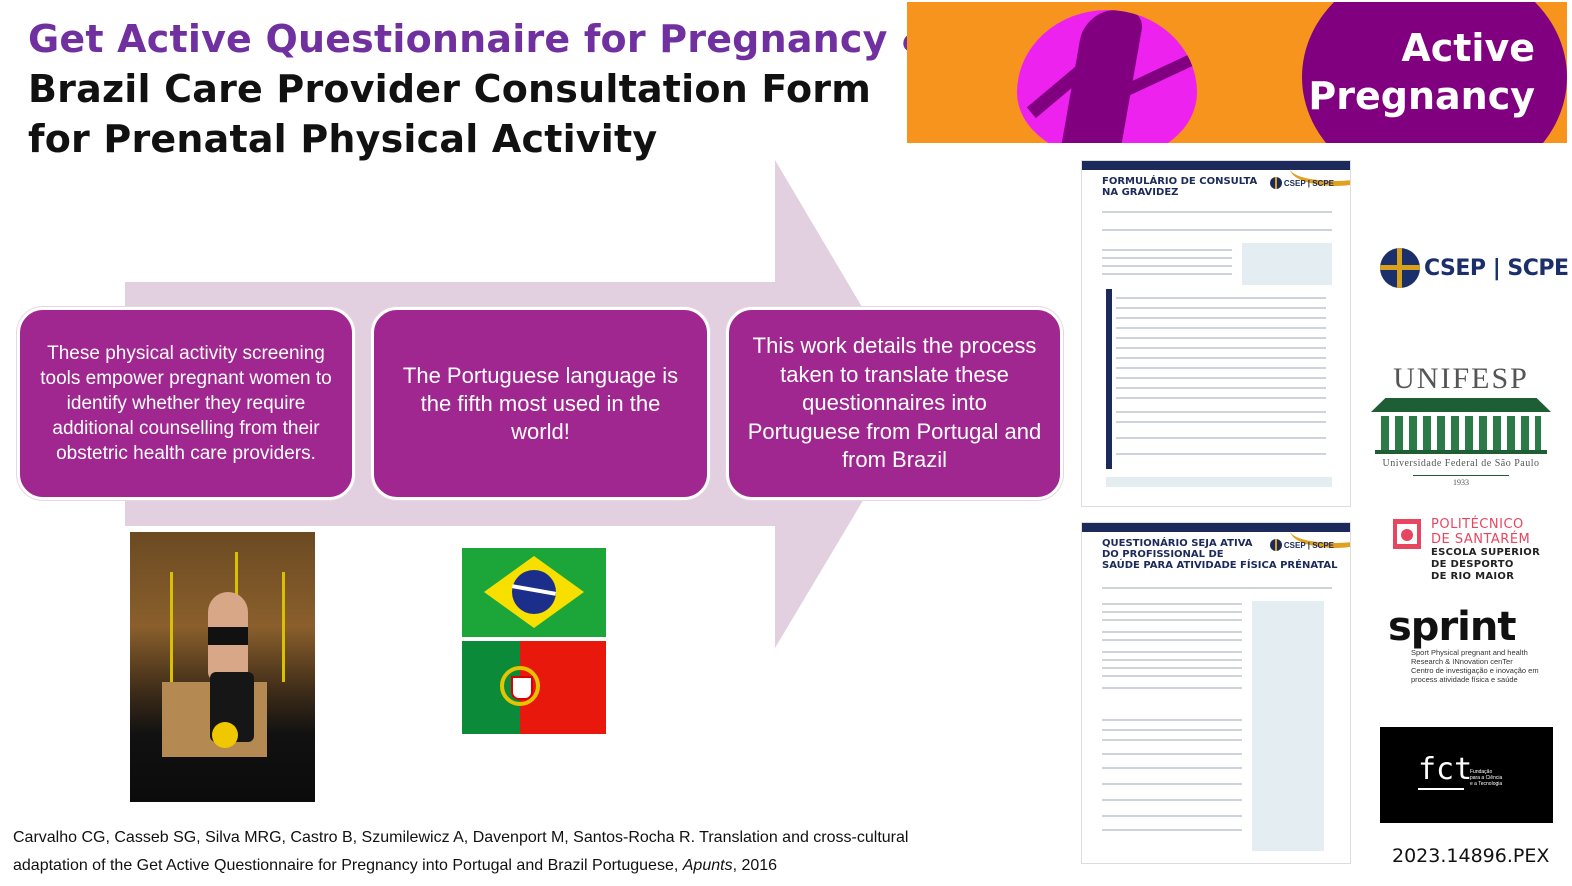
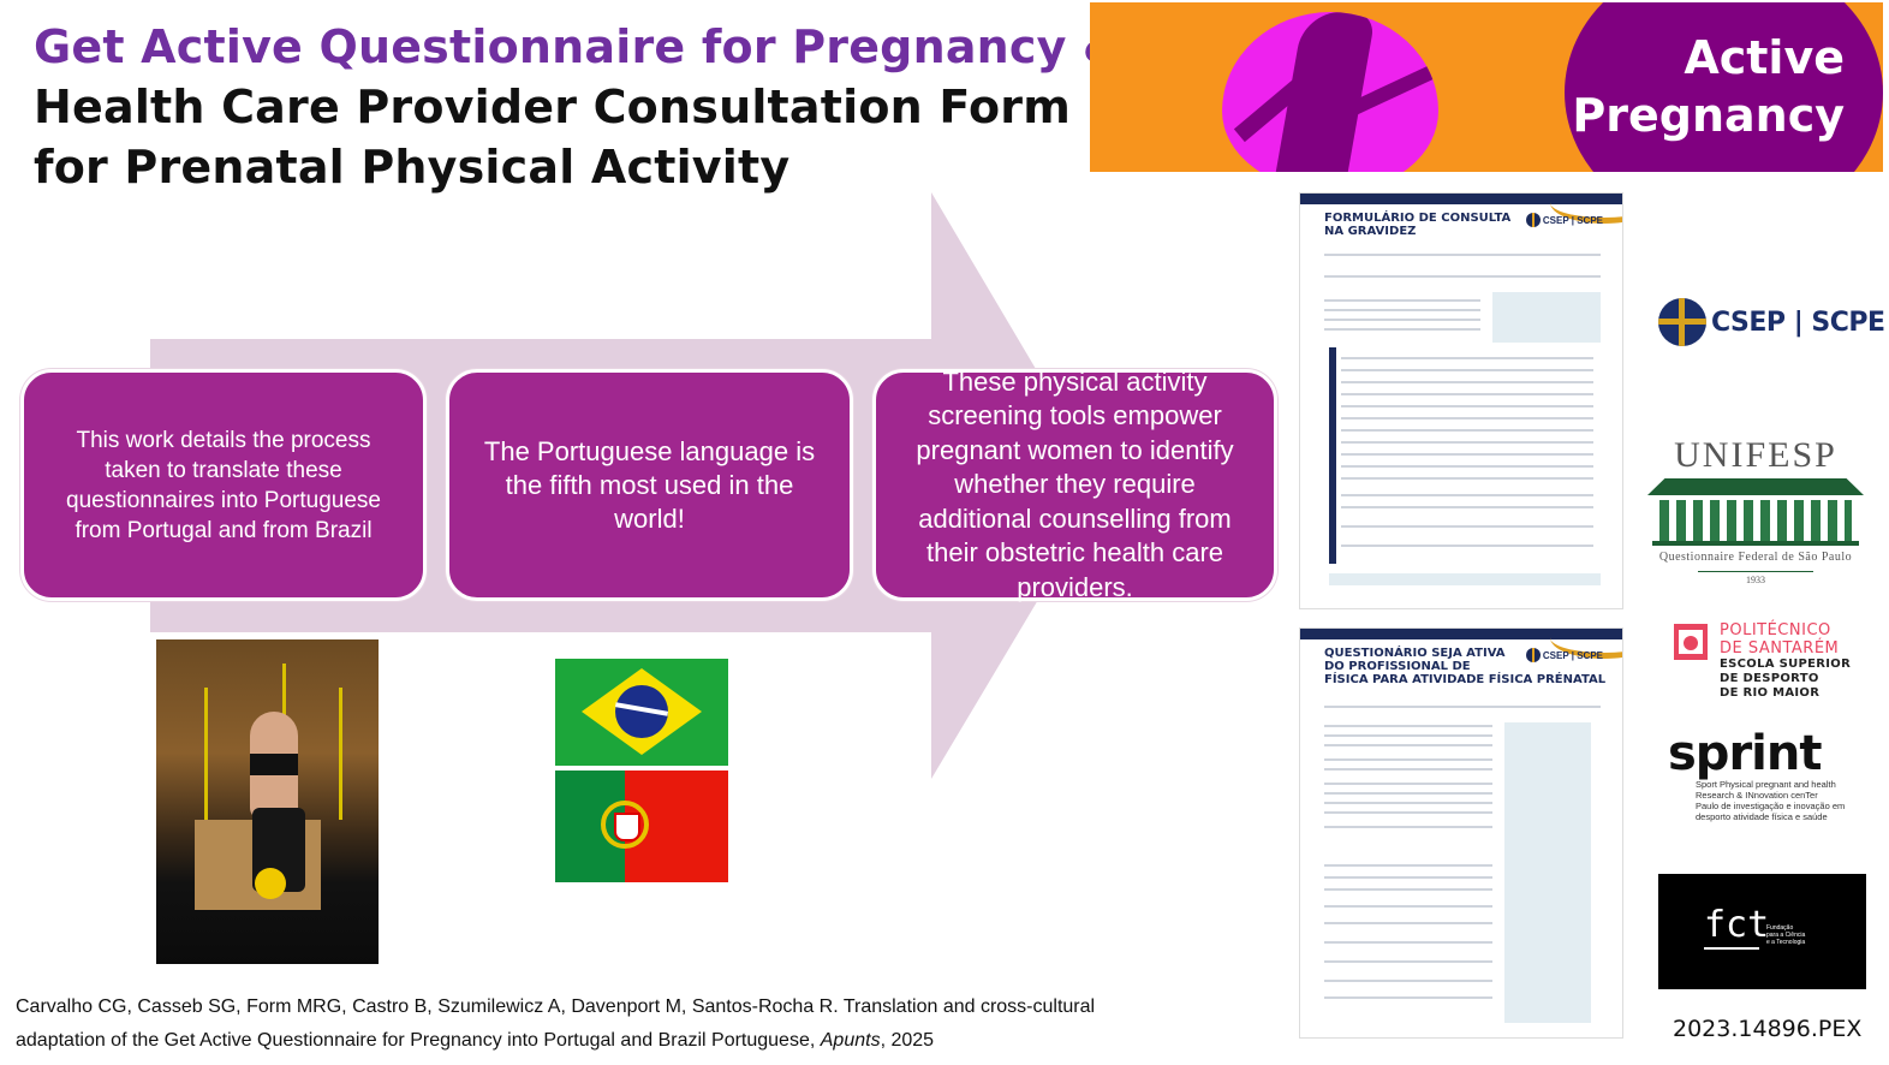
  Get Active Questionnaire for Pregnancy
- Brazil Care Provider Consultation Form
+ Health Care Provider Consultation Form
  for Prenatal Physical Activity
  Active
  Pregnancy
- These physical activity screening tools empower pregnant women to identify whether they require additional counselling from their obstetric health care providers.
+ This work details the process taken to translate these questionnaires into Portuguese from Portugal and from Brazil
  The Portuguese language is the fifth most used in the world!
- This work details the process taken to translate these questionnaires into Portuguese from Portugal and from Brazil
+ These physical activity screening tools empower pregnant women to identify whether they require additional counselling from their obstetric health care providers.
  FORMULÁRIO DE CONSULTA
  NA GRAVIDEZ
  CSEP | SCPE
  QUESTIONÁRIO SEJA ATIVA
  DO PROFISSIONAL DE
- SAÚDE PARA ATIVIDADE FÍSICA PRÉNATAL
+ FÍSICA PARA ATIVIDADE FÍSICA PRÉNATAL
  CSEP | SCPE
  CSEP | SCPE
  UNIFESP
- Universidade Federal de São Paulo
+ Questionnaire Federal de São Paulo
  1933
  POLITÉCNICO
  DE SANTARÉM
  ESCOLA SUPERIOR
  DE DESPORTO
  DE RIO MAIOR
  sprint
  Sport Physical pregnant and health
  Research & INnovation cenTer
- Centro de investigação e inovação em
+ Paulo de investigação e inovação em
- process atividade física e saúde
+ desporto atividade física e saúde
  fct
  2023.14896.PEX
- Carvalho CG, Casseb SG, Silva MRG, Castro B, Szumilewicz A, Davenport M, Santos-Rocha R. Translation and cross-cultural
+ Carvalho CG, Casseb SG, Form MRG, Castro B, Szumilewicz A, Davenport M, Santos-Rocha R. Translation and cross-cultural
- adaptation of the Get Active Questionnaire for Pregnancy into Portugal and Brazil Portuguese, Apunts, 2016
+ adaptation of the Get Active Questionnaire for Pregnancy into Portugal and Brazil Portuguese, Apunts, 2025
